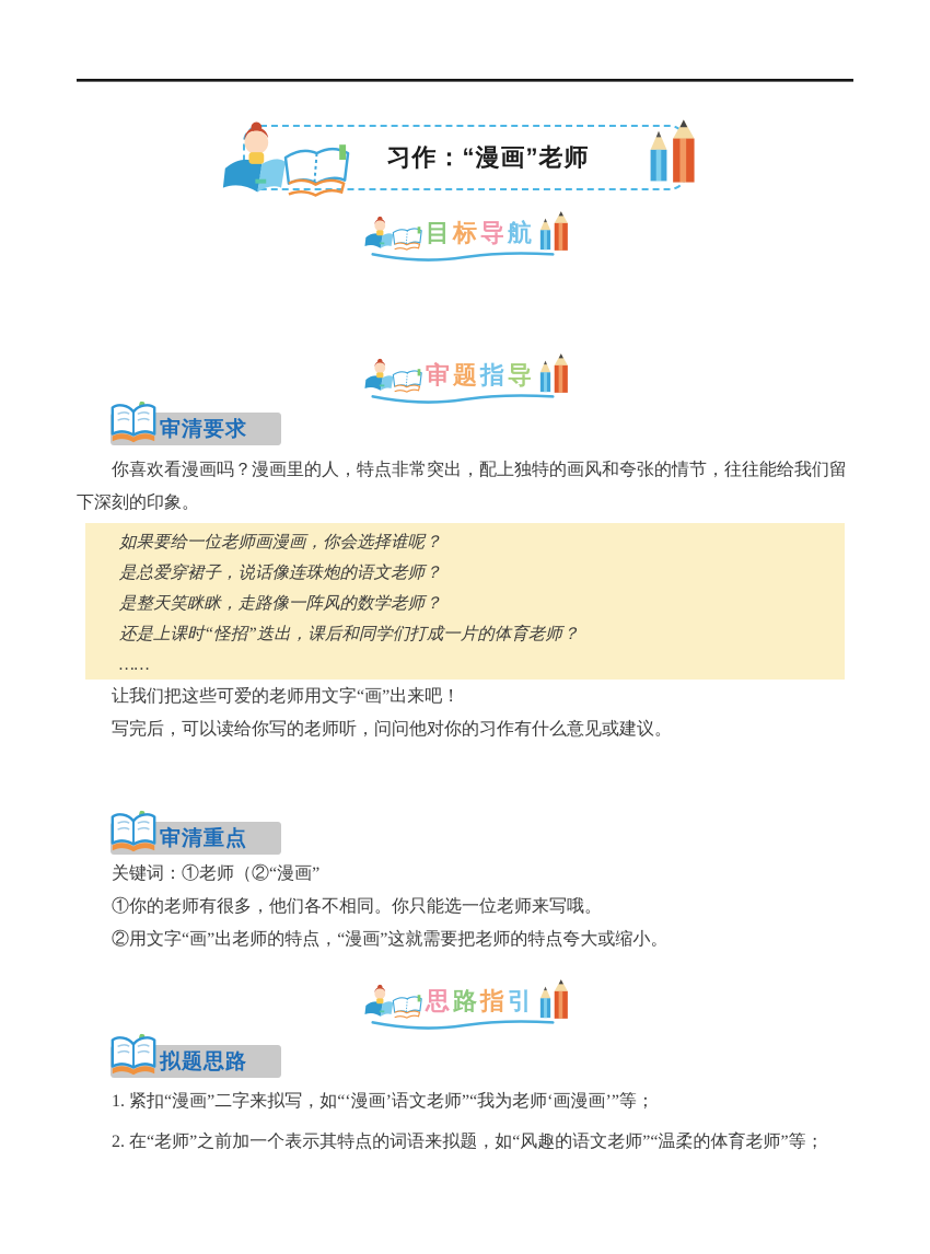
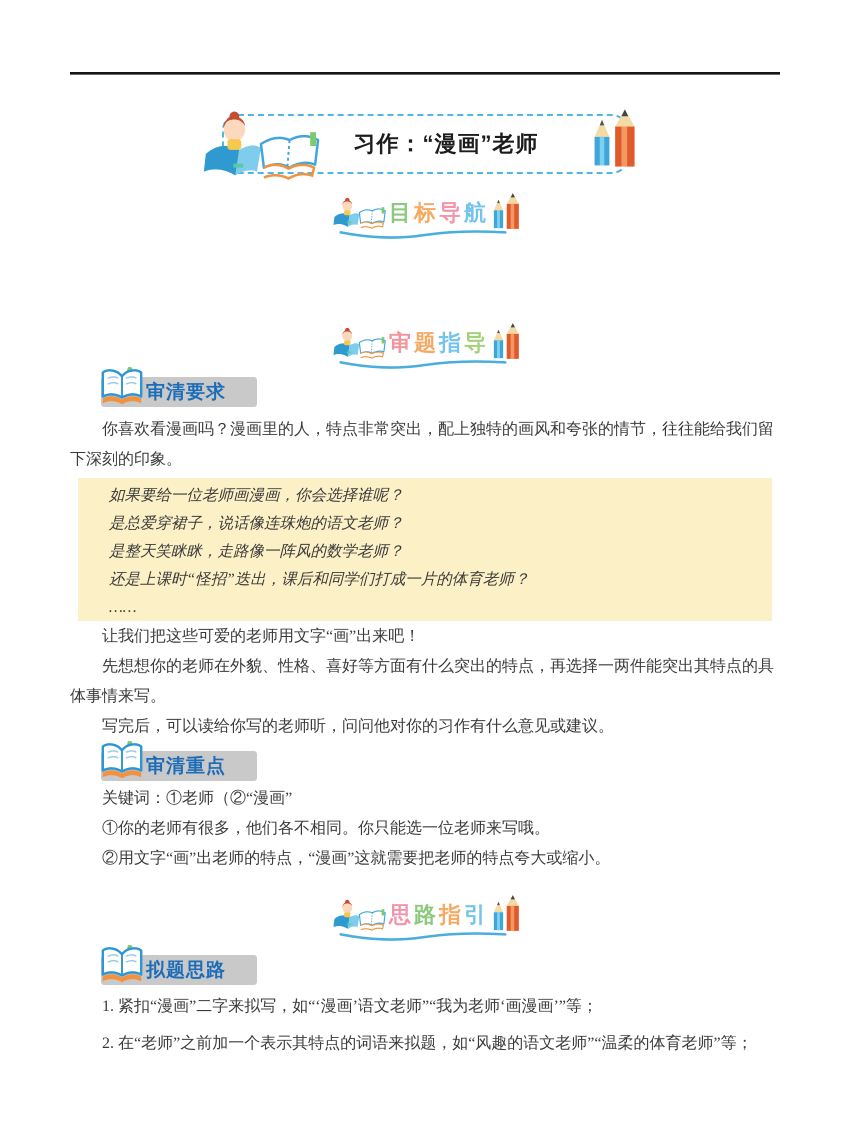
  习作：“漫画”老师
  目标导航
  审题指导
  审清要求
  你喜欢看漫画吗？漫画里的人，特点非常突出，配上独特的画风和夸张的情节，往往能给我们留下深刻的印象。
  如果要给一位老师画漫画，你会选择谁呢？
  是总爱穿裙子，说话像连珠炮的语文老师？
  是整天笑眯眯，走路像一阵风的数学老师？
  还是上课时“怪招”迭出，课后和同学们打成一片的体育老师？
  ……
  让我们把这些可爱的老师用文字“画”出来吧！
+ 先想想你的老师在外貌、性格、喜好等方面有什么突出的特点，再选择一两件能突出其特点的具体事情来写。
  写完后，可以读给你写的老师听，问问他对你的习作有什么意见或建议。
  审清重点
  关键词：①老师（②“漫画”
  ①你的老师有很多，他们各不相同。你只能选一位老师来写哦。
  ②用文字“画”出老师的特点，“漫画”这就需要把老师的特点夸大或缩小。
  思路指引
  拟题思路
  1. 紧扣“漫画”二字来拟写，如“‘漫画’语文老师”“我为老师‘画漫画’”等；
  2. 在“老师”之前加一个表示其特点的词语来拟题，如“风趣的语文老师”“温柔的体育老师”等；
